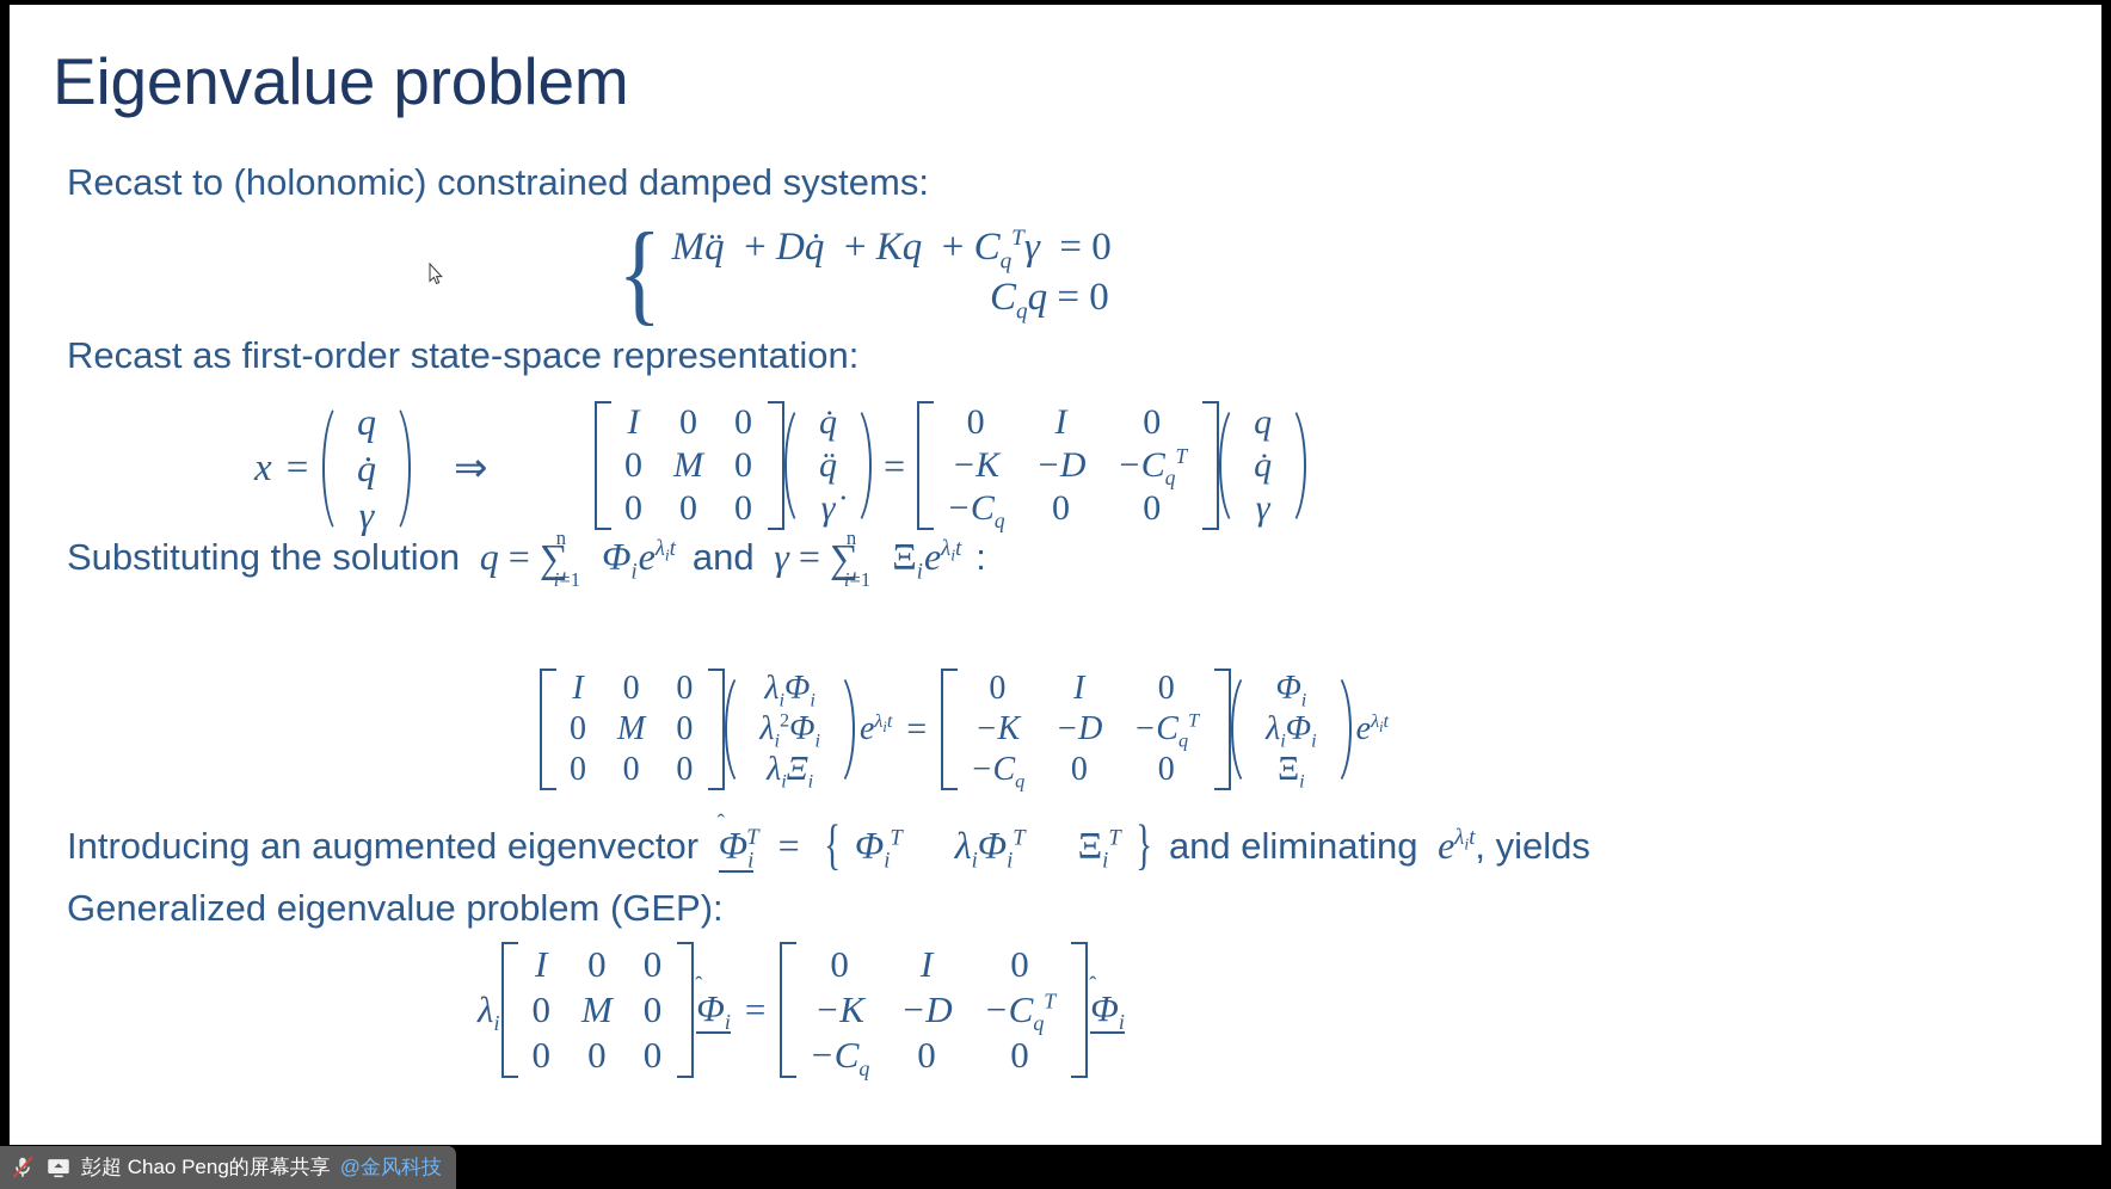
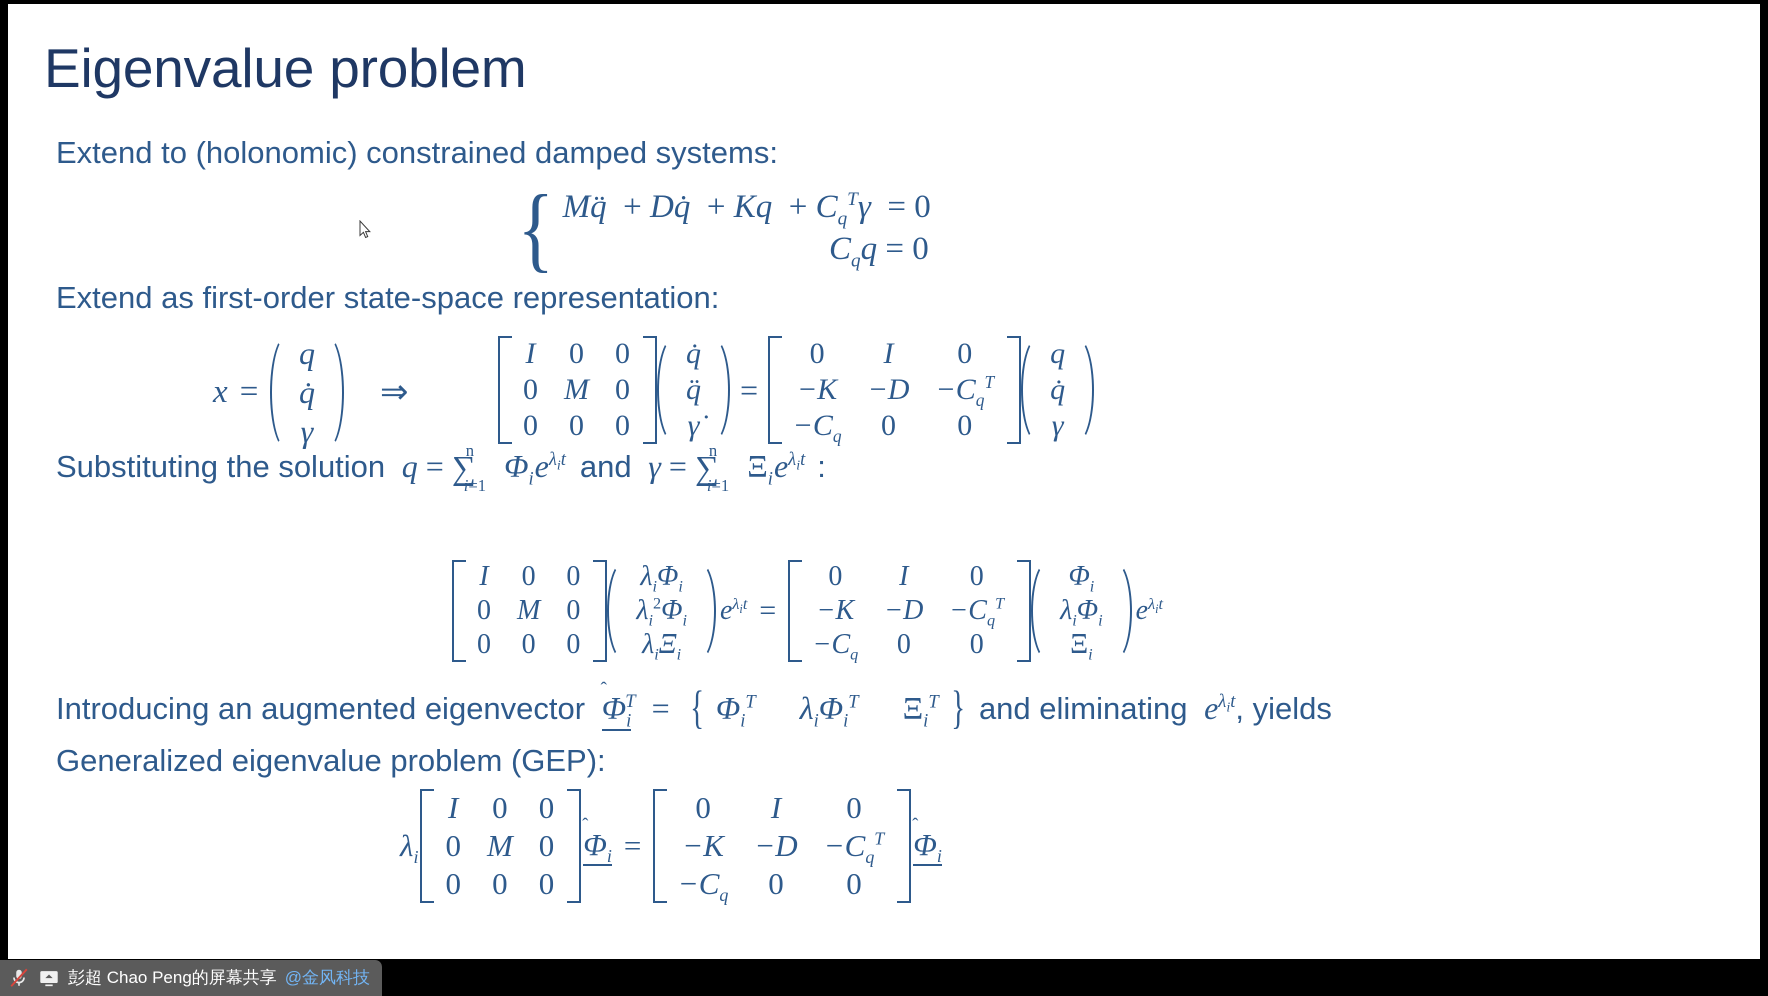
  Eigenvalue problem
- Recast to (holonomic) constrained damped systems:
+ Extend to (holonomic) constrained damped systems:
  {
  Mq̈ + Dq̇ + Kq + CqTγ = 0
  Cqq = 0
- Recast as first-order state-space representation:
+ Extend as first-order state-space representation:
  x
  =
  q
  q̇
  γ
  ⇒
  I	0	0
  0	M	0
  0	0	0
  q̇
  q̈
  γ̇
  =
  0	I	0
  −K	−D	−CqT
  −Cq	0	0
  q
  q̇
  γ
  Substituting the solution q = ∑
  n
  i=1
  Φieλit and γ = ∑
  n
  i=1
  Ξieλit :
  I	0	0
  0	M	0
  0	0	0
  λiΦi
  λi2Φi
  λiΞi
  eλit
  =
  0	I	0
  −K	−D	−CqT
  −Cq	0	0
  Φi
  λiΦi
  Ξi
  eλit
  Introducing an augmented eigenvector ΦiT = { ΦiT λiΦiT ΞiT } and eliminating eλit, yields
  Generalized eigenvalue problem (GEP):
  λi
  I	0	0
  0	M	0
  0	0	0
  Φi
  =
  0	I	0
  −K	−D	−CqT
  −Cq	0	0
  Φi
  彭超 Chao Peng的屏幕共享
  @金风科技
